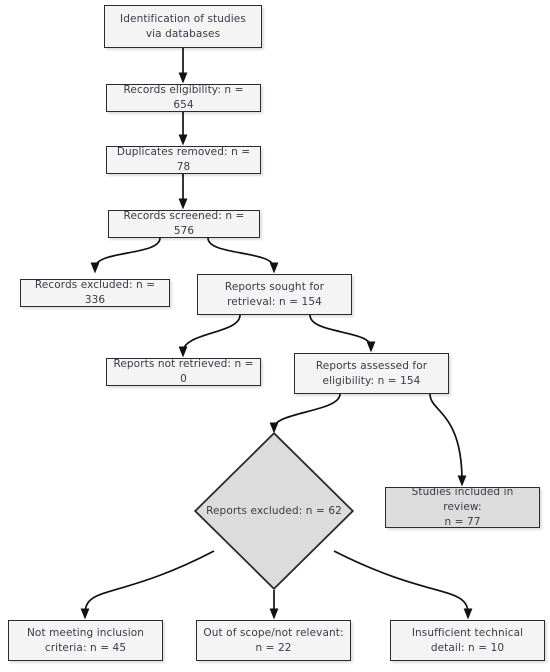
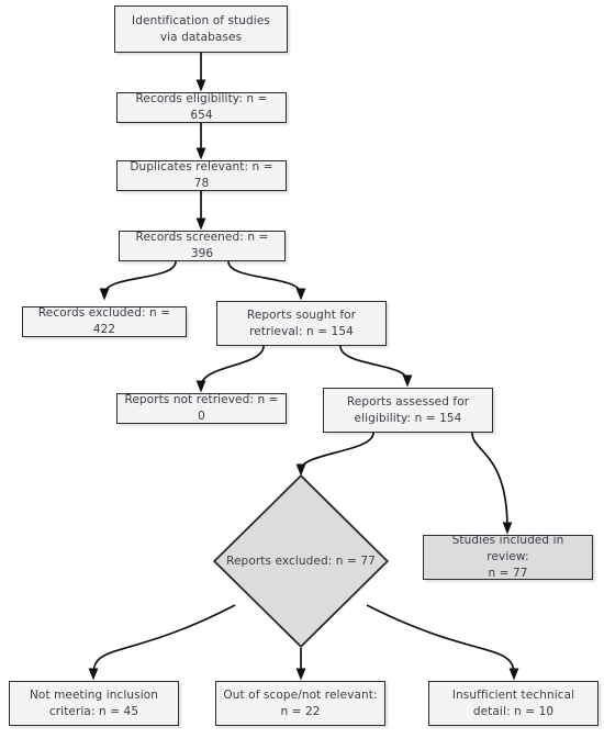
  Identification of studies
  via databases
  Records eligibility: n = 654
- Duplicates removed: n = 78
+ Duplicates relevant: n = 78
- Records screened: n = 576
+ Records screened: n = 396
- Records excluded: n = 336
+ Records excluded: n = 422
  Reports sought for
  retrieval: n = 154
  Reports not retrieved: n = 0
  Reports assessed for
  eligibility: n = 154
- Reports excluded: n = 62
+ Reports excluded: n = 77
  Studies included in review:
  n = 77
  Not meeting inclusion
  criteria: n = 45
  Out of scope/not relevant:
  n = 22
  Insufficient technical
  detail: n = 10
